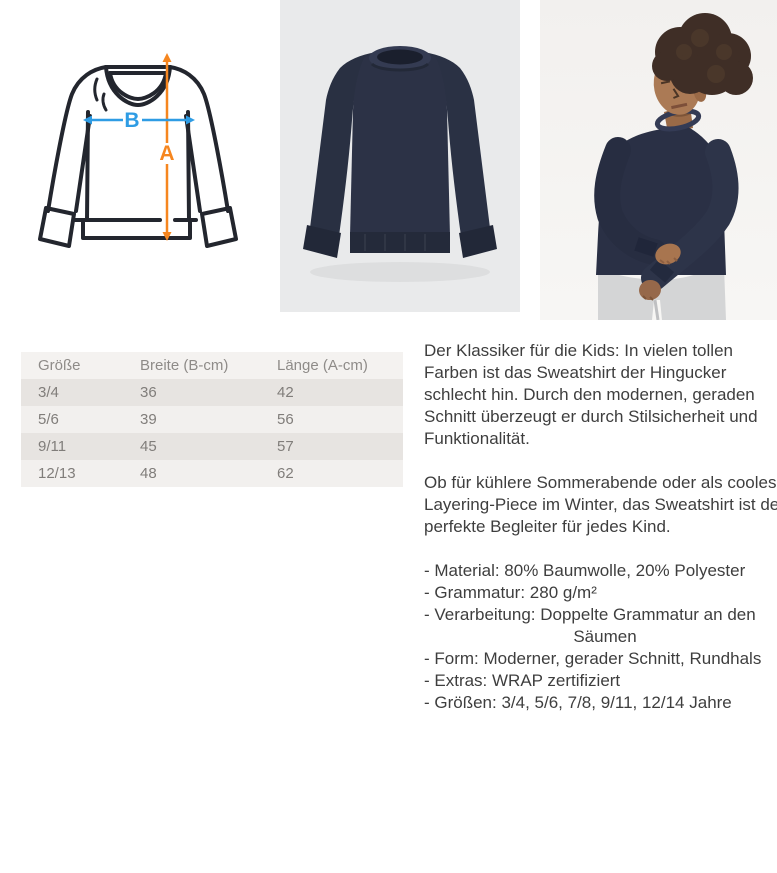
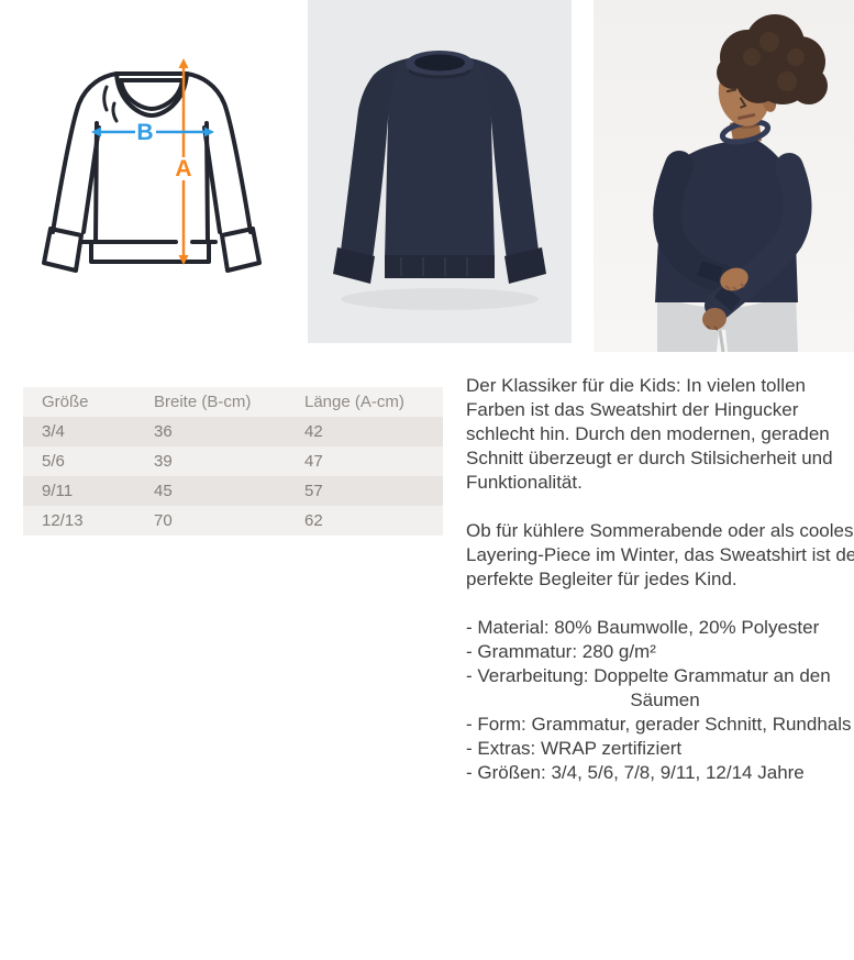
  A
  B
  Größe	Breite (B-cm)	Länge (A-cm)
  3/4	36	42
- 5/6	39	56
+ 5/6	39	47
  9/11	45	57
- 12/13	48	62
+ 12/13	70	62
  Der Klassiker für die Kids: In vielen tollen Farben ist das Sweatshirt der Hingucker schlecht hin. Durch den modernen, geraden Schnitt überzeugt er durch Stilsicherheit und Funktionalität.
  Ob für kühlere Sommerabende oder als cooles Layering-Piece im Winter, das Sweatshirt ist de perfekte Begleiter für jedes Kind.
  - Material: 80% Baumwolle, 20% Polyester
  - Grammatur: 280 g/m²
  - Verarbeitung: Doppelte Grammatur an den
  Säumen
- - Form: Moderner, gerader Schnitt, Rundhals
+ - Form: Grammatur, gerader Schnitt, Rundhals
  - Extras: WRAP zertifiziert
  - Größen: 3/4, 5/6, 7/8, 9/11, 12/14 Jahre
